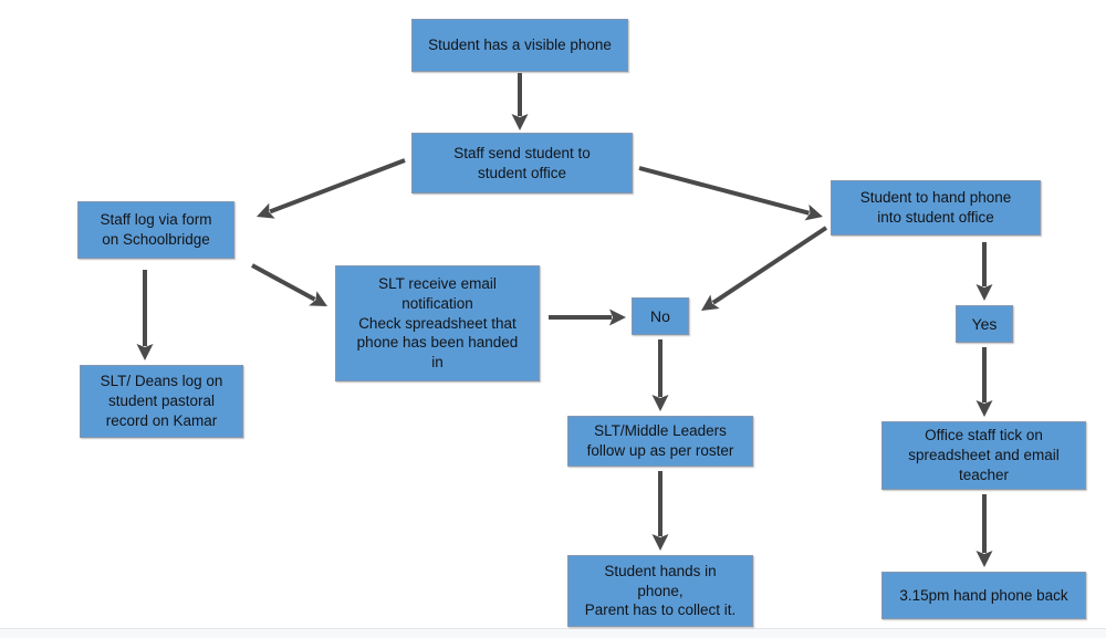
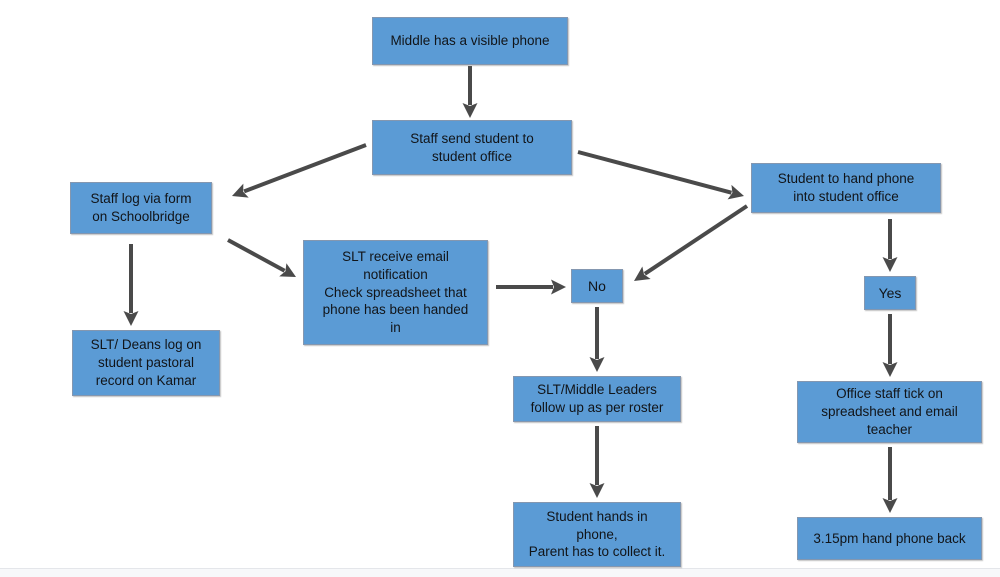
- Student has a visible phone
+ Middle has a visible phone
  Staff send student to
  student office
  Student to hand phone
  into student office
  Staff log via form
  on Schoolbridge
  SLT receive email
  notification
  Check spreadsheet that
  phone has been handed
  in
  No
  Yes
  SLT/ Deans log on
  student pastoral
  record on Kamar
  SLT/Middle Leaders
  follow up as per roster
  Office staff tick on
  spreadsheet and email
  teacher
  Student hands in
  phone,
  Parent has to collect it.
  3.15pm hand phone back
